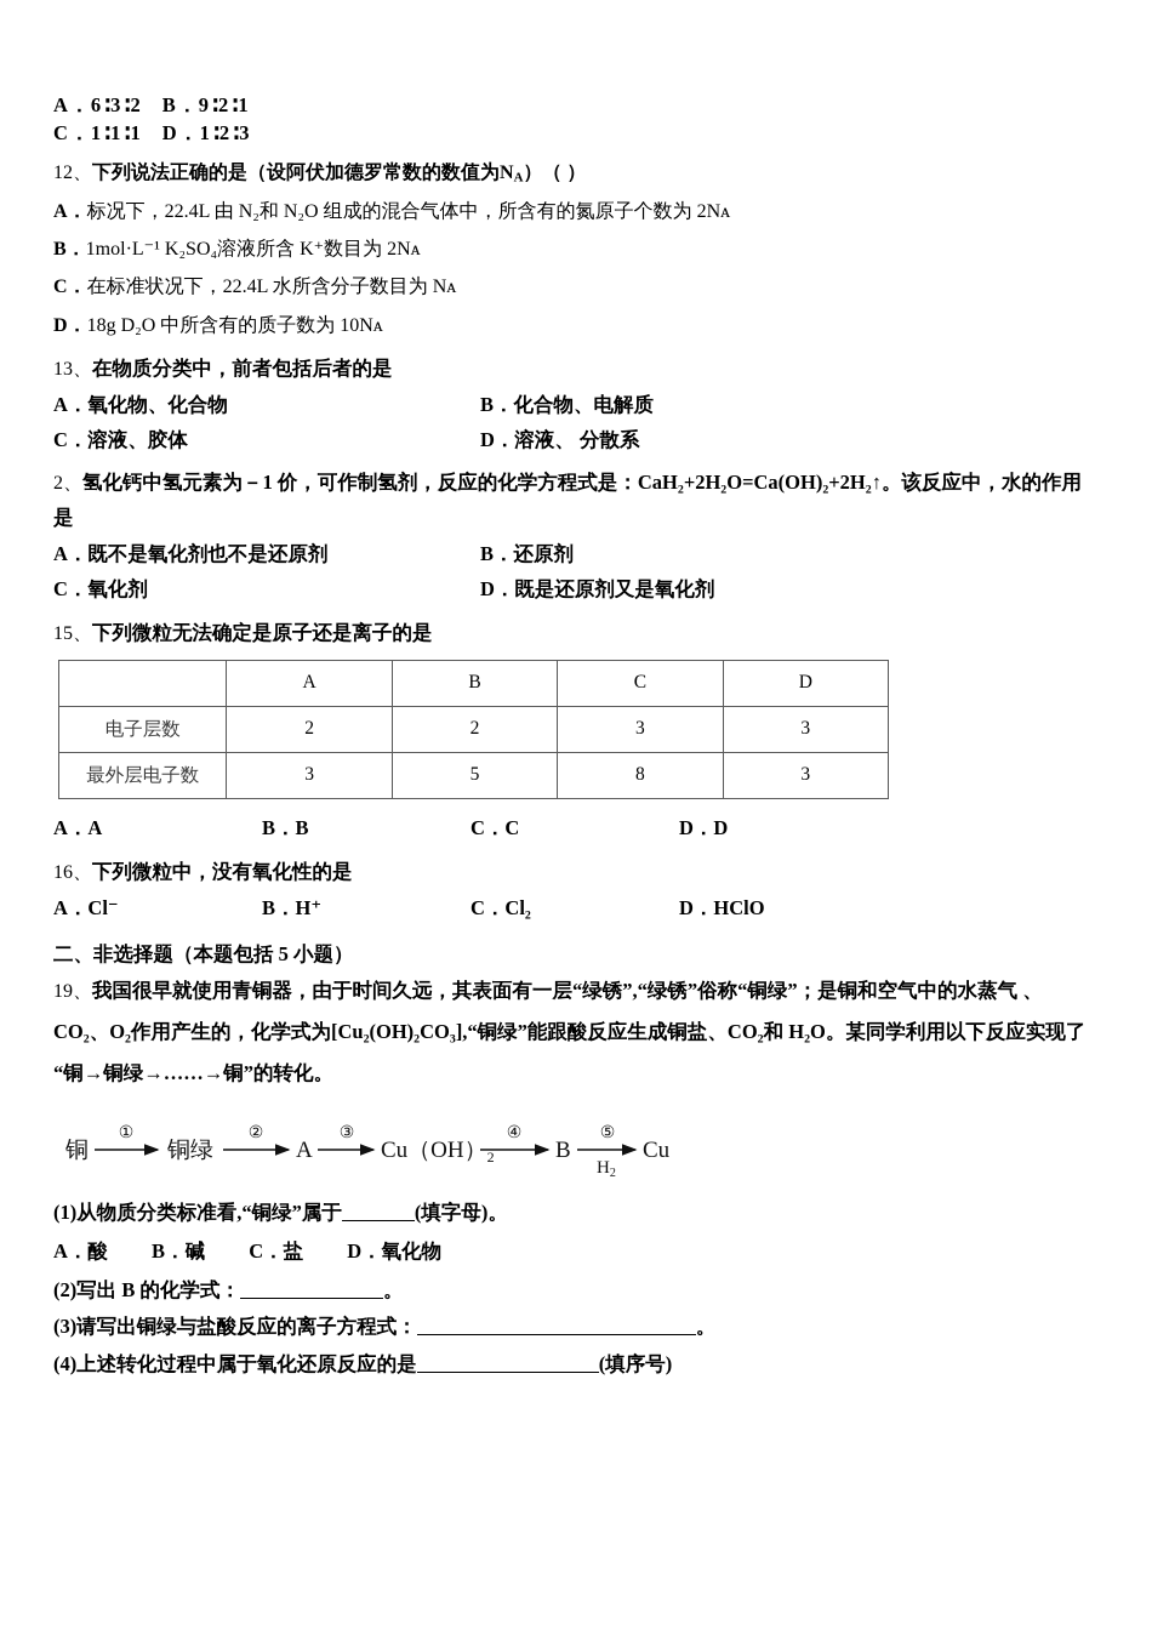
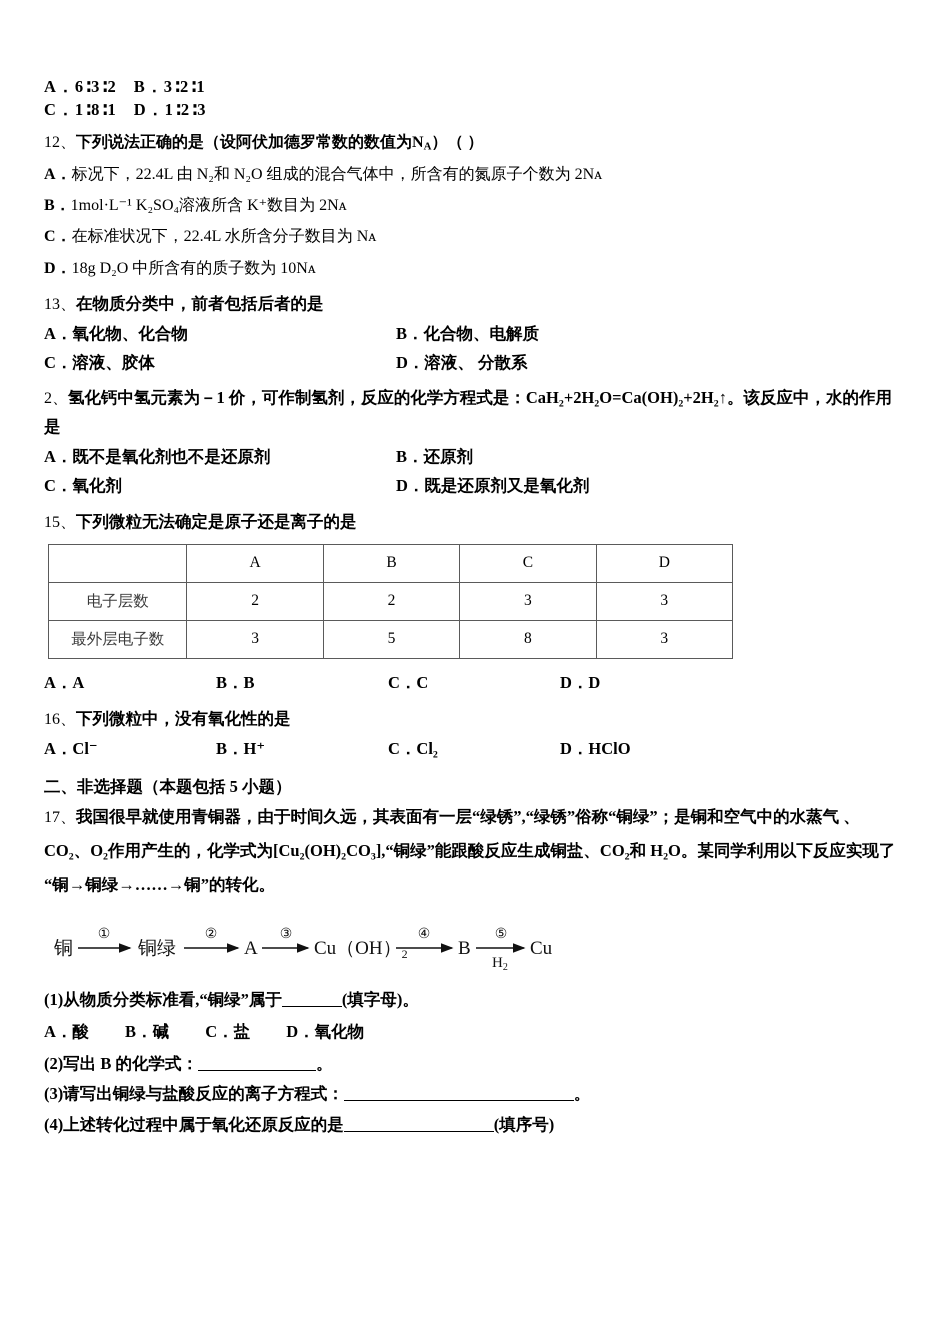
- A．6∶3∶2 B．9∶2∶1
+ A．6∶3∶2 B．3∶2∶1
- C．1∶1∶1 D．1∶2∶3
+ C．1∶8∶1 D．1∶2∶3
  12、下列说法正确的是（设阿伏加德罗常数的数值为NA）（ ）
  A．标况下，22.4L 由 N₂和 N₂O 组成的混合气体中，所含有的氮原子个数为 2Nᴀ
  B．1mol·L⁻¹ K₂SO₄溶液所含 K⁺数目为 2Nᴀ
  C．在标准状况下，22.4L 水所含分子数目为 Nᴀ
  D．18g D₂O 中所含有的质子数为 10Nᴀ
  13、在物质分类中，前者包括后者的是
  A．氧化物、化合物
  B．化合物、电解质
  C．溶液、胶体
  D．溶液、 分散系
  2、氢化钙中氢元素为－1 价，可作制氢剂，反应的化学方程式是：CaH₂+2H₂O=Ca(OH)₂+2H₂↑。该反应中，水的作用
  是
  A．既不是氧化剂也不是还原剂
  B．还原剂
  C．氧化剂
  D．既是还原剂又是氧化剂
  15、下列微粒无法确定是原子还是离子的是
  	A	B	C	D
  电子层数	2	2	3	3
  最外层电子数	3	5	8	3
  A．A
  B．B
  C．C
  D．D
  16、下列微粒中，没有氧化性的是
  A．Cl⁻
  B．H⁺
  C．Cl₂
  D．HClO
  二、非选择题（本题包括 5 小题）
- 19、我国很早就使用青铜器，由于时间久远，其表面有一层“绿锈”,“绿锈”俗称“铜绿”；是铜和空气中的水蒸气 、
+ 17、我国很早就使用青铜器，由于时间久远，其表面有一层“绿锈”,“绿锈”俗称“铜绿”；是铜和空气中的水蒸气 、
  CO₂、O₂作用产生的，化学式为[Cu₂(OH)₂CO₃],“铜绿”能跟酸反应生成铜盐、CO₂和 H₂O。某同学利用以下反应实现了
  “铜→铜绿→……→铜”的转化。
  铜
  ①
  铜绿
  ②
  A
  ③
  Cu（OH）2
  ④
  B
  ⑤
  H2
  Cu
  (1)从物质分类标准看,“铜绿”属于 (填字母)。
  A．酸 B．碱 C．盐 D．氧化物
  (2)写出 B 的化学式： 。
  (3)请写出铜绿与盐酸反应的离子方程式： 。
  (4)上述转化过程中属于氧化还原反应的是 (填序号)
